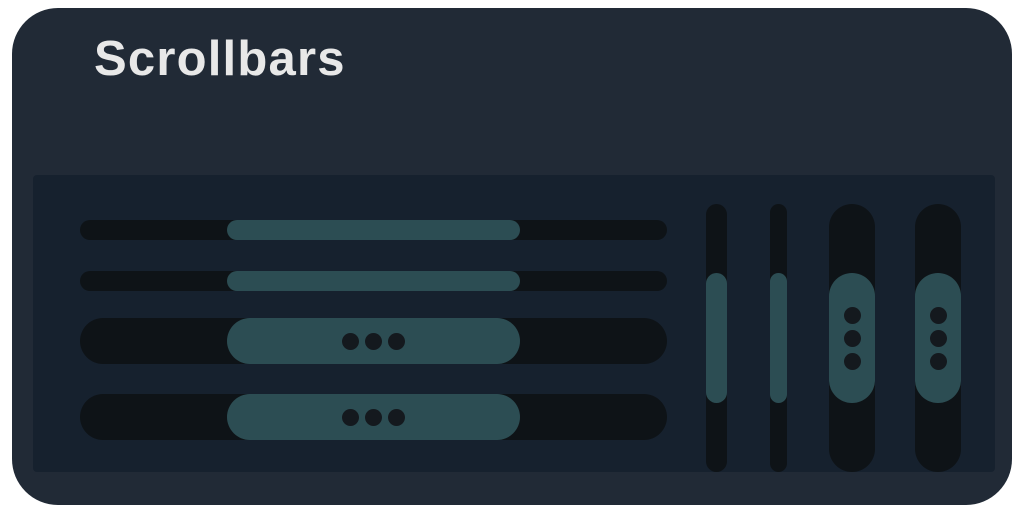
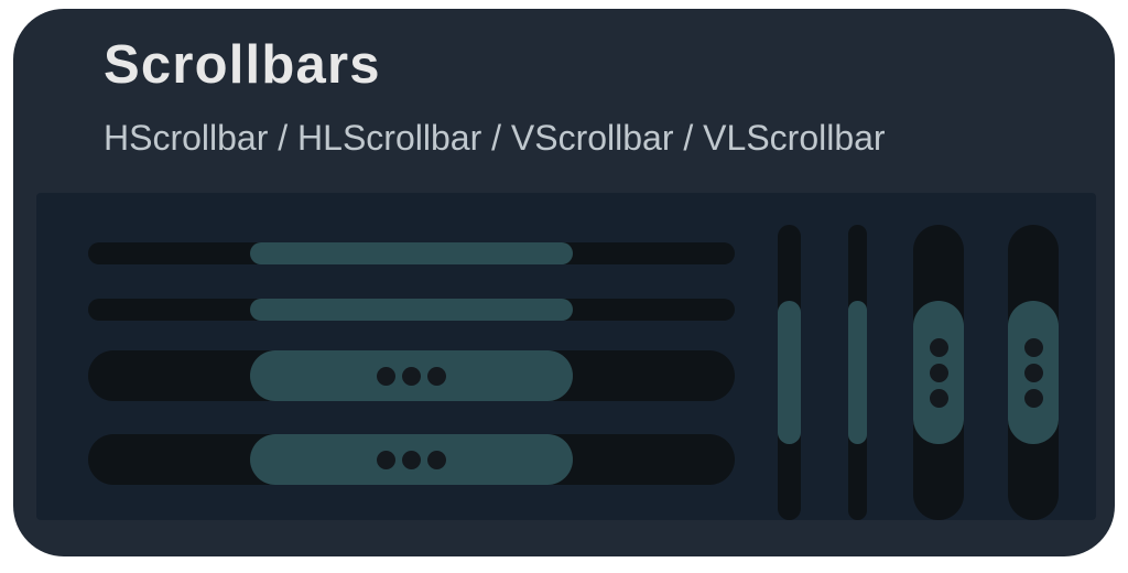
  Scrollbars
+ HScrollbar / HLScrollbar / VScrollbar / VLScrollbar
